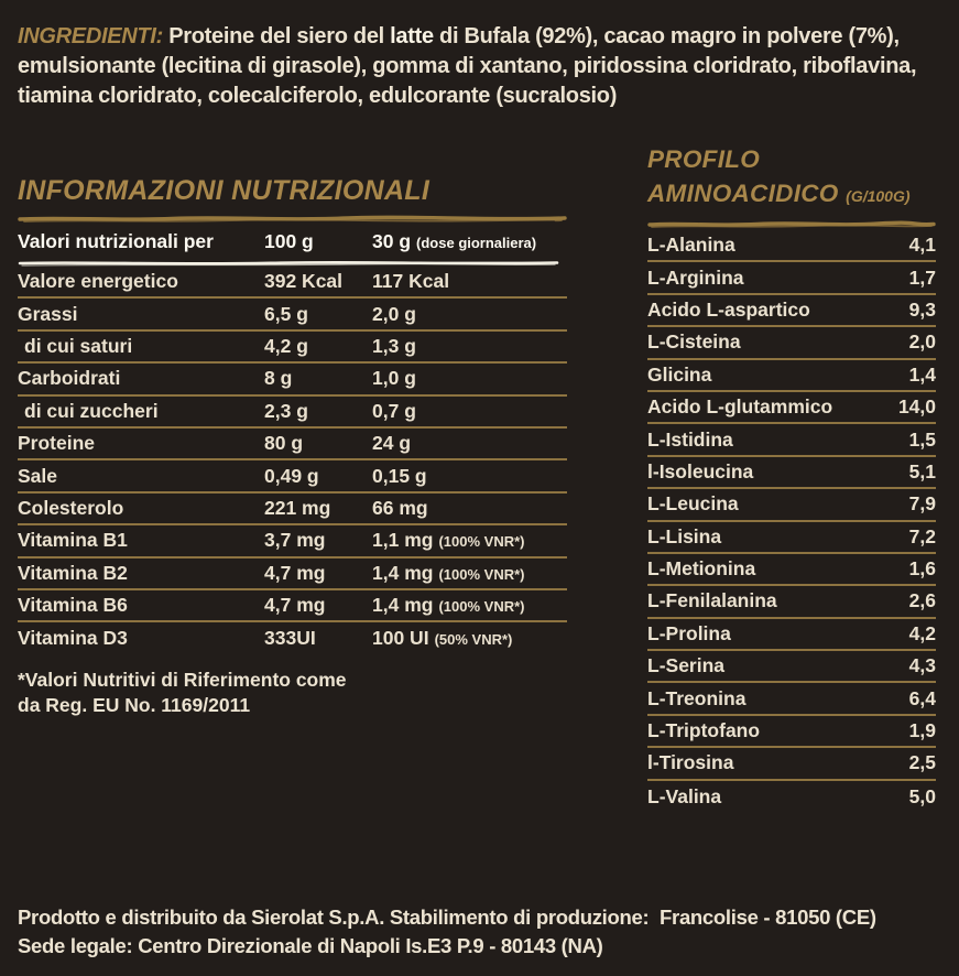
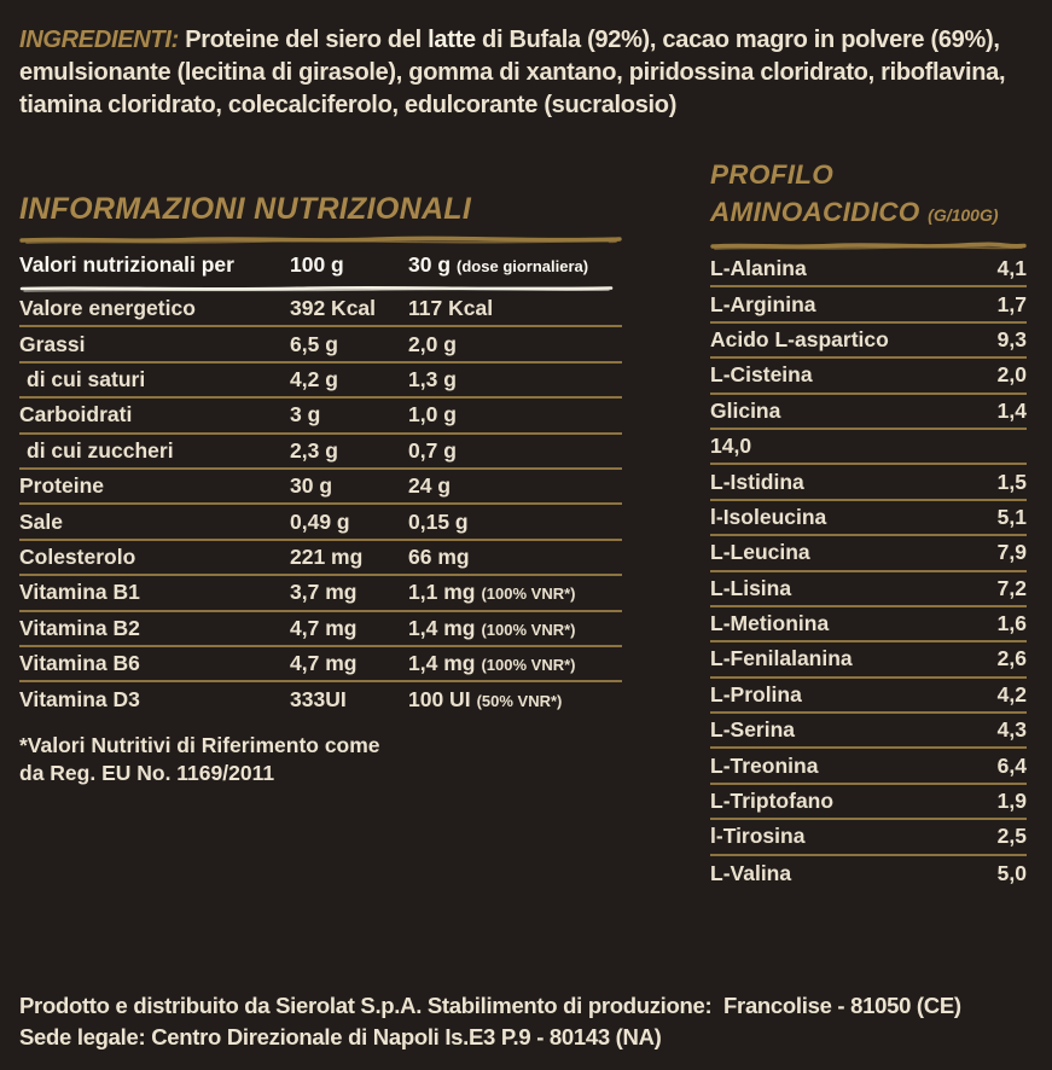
- INGREDIENTI: Proteine del siero del latte di Bufala (92%), cacao magro in polvere (7%), emulsionante (lecitina di girasole), gomma di xantano, piridossina cloridrato, riboflavina, tiamina cloridrato, colecalciferolo, edulcorante (sucralosio)
+ INGREDIENTI: Proteine del siero del latte di Bufala (92%), cacao magro in polvere (69%), emulsionante (lecitina di girasole), gomma di xantano, piridossina cloridrato, riboflavina, tiamina cloridrato, colecalciferolo, edulcorante (sucralosio)
  INFORMAZIONI NUTRIZIONALI
  Valori nutrizionali per
  100 g
  30 g (dose giornaliera)
  Valore energetico
  392 Kcal
  117 Kcal
  Grassi
  6,5 g
  2,0 g
  di cui saturi
  4,2 g
  1,3 g
  Carboidrati
- 8 g
+ 3 g
  1,0 g
  di cui zuccheri
  2,3 g
  0,7 g
  Proteine
- 80 g
+ 30 g
  24 g
  Sale
  0,49 g
  0,15 g
  Colesterolo
  221 mg
  66 mg
  Vitamina B1
  3,7 mg
  1,1 mg (100% VNR*)
  Vitamina B2
  4,7 mg
  1,4 mg (100% VNR*)
  Vitamina B6
  4,7 mg
  1,4 mg (100% VNR*)
  Vitamina D3
  333UI
  100 UI (50% VNR*)
  *Valori Nutritivi di Riferimento come
  da Reg. EU No. 1169/2011
  PROFILO
  AMINOACIDICO (G/100G)
  L-Alanina
  4,1
  L-Arginina
  1,7
  Acido L-aspartico
  9,3
  L-Cisteina
  2,0
  Glicina
  1,4
- Acido L-glutammico
  14,0
  L-Istidina
  1,5
  l-Isoleucina
  5,1
  L-Leucina
  7,9
  L-Lisina
  7,2
  L-Metionina
  1,6
  L-Fenilalanina
  2,6
  L-Prolina
  4,2
  L-Serina
  4,3
  L-Treonina
  6,4
  L-Triptofano
  1,9
  l-Tirosina
  2,5
  L-Valina
  5,0
  Prodotto e distribuito da Sierolat S.p.A. Stabilimento di produzione: Francolise - 81050 (CE)
  Sede legale: Centro Direzionale di Napoli Is.E3 P.9 - 80143 (NA)
